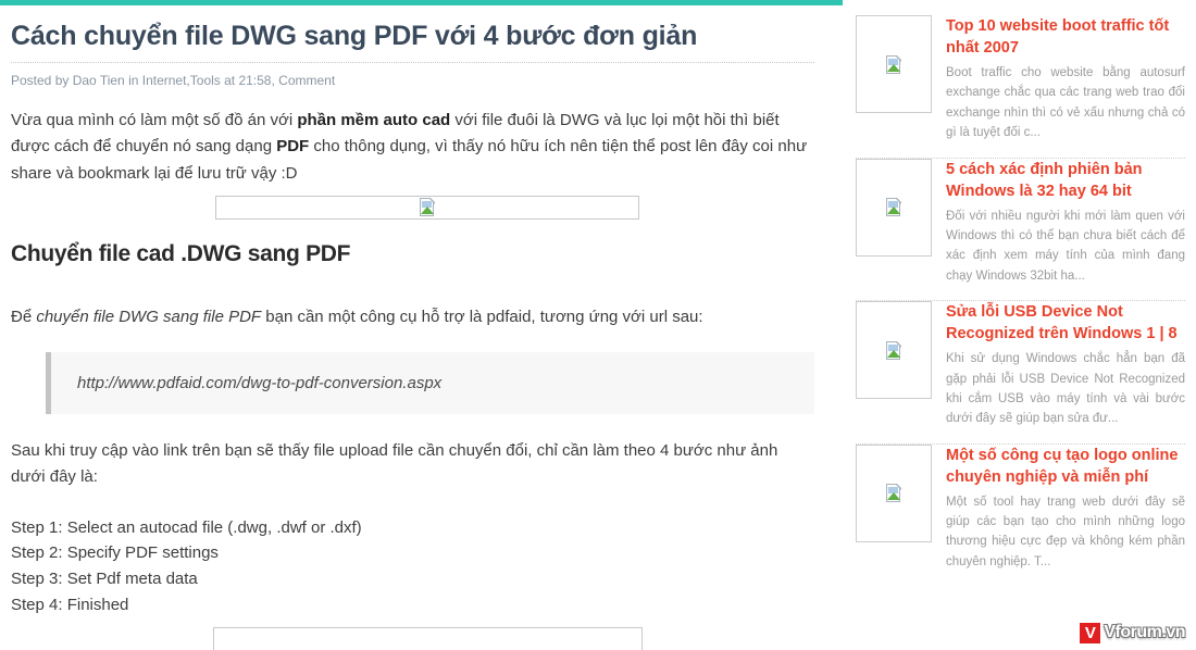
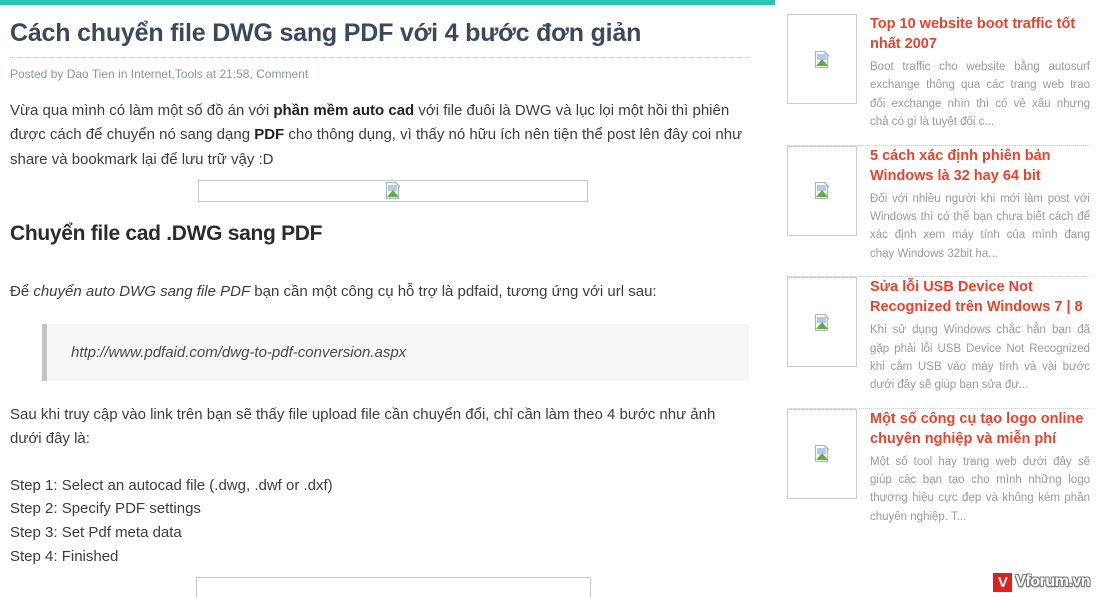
  Cách chuyển file DWG sang PDF với 4 bước đơn giản
  Posted by Dao Tien in Internet,Tools at 21:58, Comment
- Vừa qua mình có làm một số đồ án với phần mềm auto cad với file đuôi là DWG và lục lọi một hồi thì biết được cách để chuyển nó sang dạng PDF cho thông dụng, vì thấy nó hữu ích nên tiện thể post lên đây coi như share và bookmark lại để lưu trữ vậy :D
+ Vừa qua mình có làm một số đồ án với phần mềm auto cad với file đuôi là DWG và lục lọi một hồi thì phiên được cách để chuyển nó sang dạng PDF cho thông dụng, vì thấy nó hữu ích nên tiện thể post lên đây coi như share và bookmark lại để lưu trữ vậy :D
  Chuyển file cad .DWG sang PDF
- Để chuyển file DWG sang file PDF bạn cần một công cụ hỗ trợ là pdfaid, tương ứng với url sau:
+ Để chuyển auto DWG sang file PDF bạn cần một công cụ hỗ trợ là pdfaid, tương ứng với url sau:
  http://www.pdfaid.com/dwg-to-pdf-conversion.aspx
  Sau khi truy cập vào link trên bạn sẽ thấy file upload file cần chuyển đổi, chỉ cần làm theo 4 bước như ảnh dưới đây là:
  Step 1: Select an autocad file (.dwg, .dwf or .dxf)
  Step 2: Specify PDF settings
  Step 3: Set Pdf meta data
  Step 4: Finished
  Top 10 website boot traffic tốt nhất 2007
- Boot traffic cho website bằng autosurf exchange chắc qua các trang web trao đổi exchange nhìn thì có vẻ xấu nhưng chả có gì là tuyệt đối c...
+ Boot traffic cho website bằng autosurf exchange thông qua các trang web trao đổi exchange nhìn thì có vẻ xấu nhưng chả có gì là tuyệt đối c...
  5 cách xác định phiên bản Windows là 32 hay 64 bit
- Đối với nhiều người khi mới làm quen với Windows thì có thể bạn chưa biết cách để xác định xem máy tính của mình đang chạy Windows 32bit ha...
+ Đối với nhiều người khi mới làm post với Windows thì có thể bạn chưa biết cách để xác định xem máy tính của mình đang chạy Windows 32bit ha...
- Sửa lỗi USB Device Not Recognized trên Windows 1 | 8
+ Sửa lỗi USB Device Not Recognized trên Windows 7 | 8
  Khi sử dụng Windows chắc hẳn bạn đã gặp phải lỗi USB Device Not Recognized khi cắm USB vào máy tính và vài bước dưới đây sẽ giúp bạn sửa đư...
  Một số công cụ tạo logo online chuyên nghiệp và miễn phí
  Một số tool hay trang web dưới đây sẽ giúp các bạn tạo cho mình những logo thương hiệu cực đẹp và không kém phần chuyên nghiệp. T...
  V
  Vforum.vn
